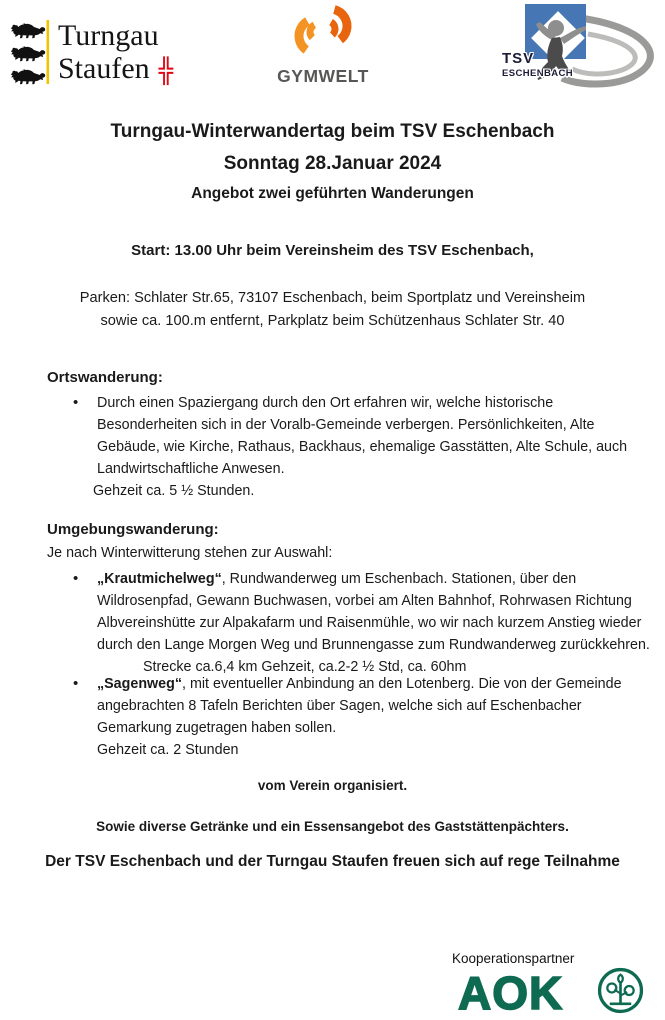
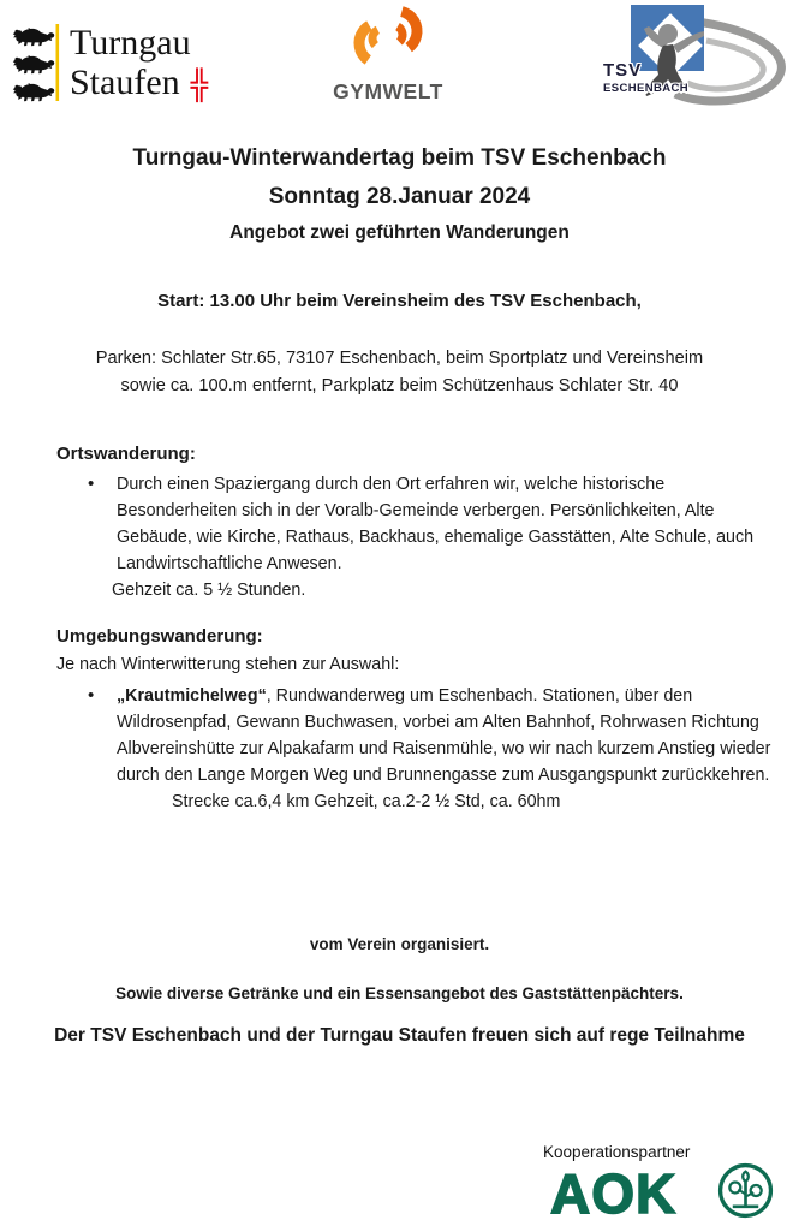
  Turngau
  Staufen ╬
  GYMWELT
  TSV
  ESCHENBACH
  Turngau-Winterwandertag beim TSV Eschenbach
  Sonntag 28.Januar 2024
  Angebot zwei geführten Wanderungen
  Start: 13.00 Uhr beim Vereinsheim des TSV Eschenbach,
  Parken: Schlater Str.65, 73107 Eschenbach, beim Sportplatz und Vereinsheim
  sowie ca. 100.m entfernt, Parkplatz beim Schützenhaus Schlater Str. 40
  Ortswanderung:
  Durch einen Spaziergang durch den Ort erfahren wir, welche historische
  Besonderheiten sich in der Voralb-Gemeinde verbergen. Persönlichkeiten, Alte
  Gebäude, wie Kirche, Rathaus, Backhaus, ehemalige Gasstätten, Alte Schule, auch
  Landwirtschaftliche Anwesen.
  Gehzeit ca. 5 ½ Stunden.
  Umgebungswanderung:
  Je nach Winterwitterung stehen zur Auswahl:
  „Krautmichelweg“, Rundwanderweg um Eschenbach. Stationen, über den
  Wildrosenpfad, Gewann Buchwasen, vorbei am Alten Bahnhof, Rohrwasen Richtung
  Albvereinshütte zur Alpakafarm und Raisenmühle, wo wir nach kurzem Anstieg wieder
- durch den Lange Morgen Weg und Brunnengasse zum Rundwanderweg zurückkehren.
+ durch den Lange Morgen Weg und Brunnengasse zum Ausgangspunkt zurückkehren.
  Strecke ca.6,4 km Gehzeit, ca.2-2 ½ Std, ca. 60hm
- „Sagenweg“, mit eventueller Anbindung an den Lotenberg. Die von der Gemeinde
- angebrachten 8 Tafeln Berichten über Sagen, welche sich auf Eschenbacher
- Gemarkung zugetragen haben sollen.
- Gehzeit ca. 2 Stunden
  vom Verein organisiert.
  Sowie diverse Getränke und ein Essensangebot des Gaststättenpächters.
  Der TSV Eschenbach und der Turngau Staufen freuen sich auf rege Teilnahme
  Kooperationspartner
  AOK
